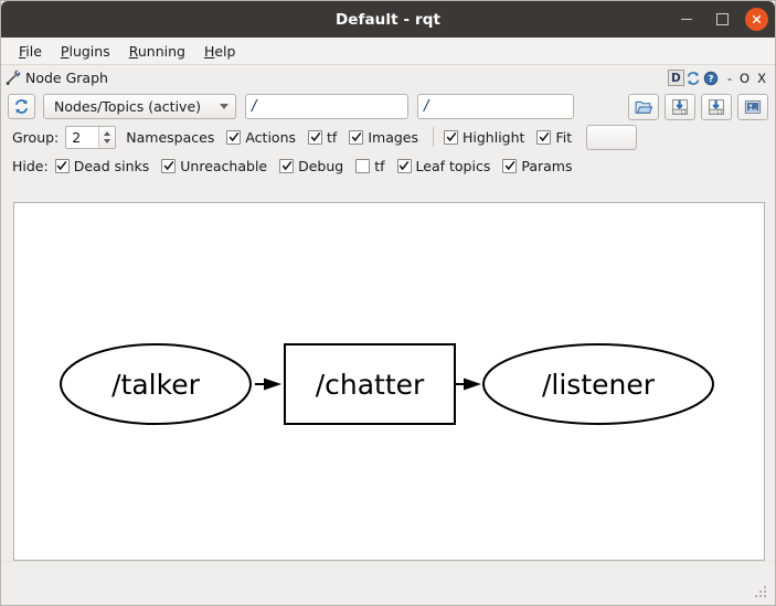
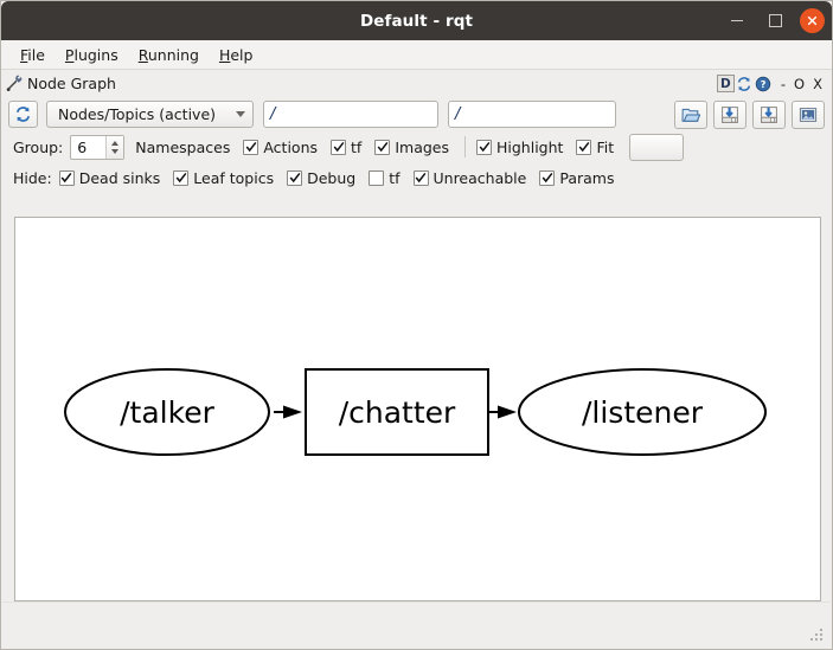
  Default - rqt
  File
  Plugins
  Running
  Help
  Node Graph
  D
  ?
  -
  O
  X
  Nodes/Topics (active)
  /
  /
  Group:
- 2
+ 6
  Namespaces
  Actions
  tf
  Images
  Highlight
  Fit
  Hide:
  Dead sinks
- Unreachable
+ Leaf topics
  Debug
  tf
- Leaf topics
+ Unreachable
  Params
  /talker
  /chatter
  /listener
